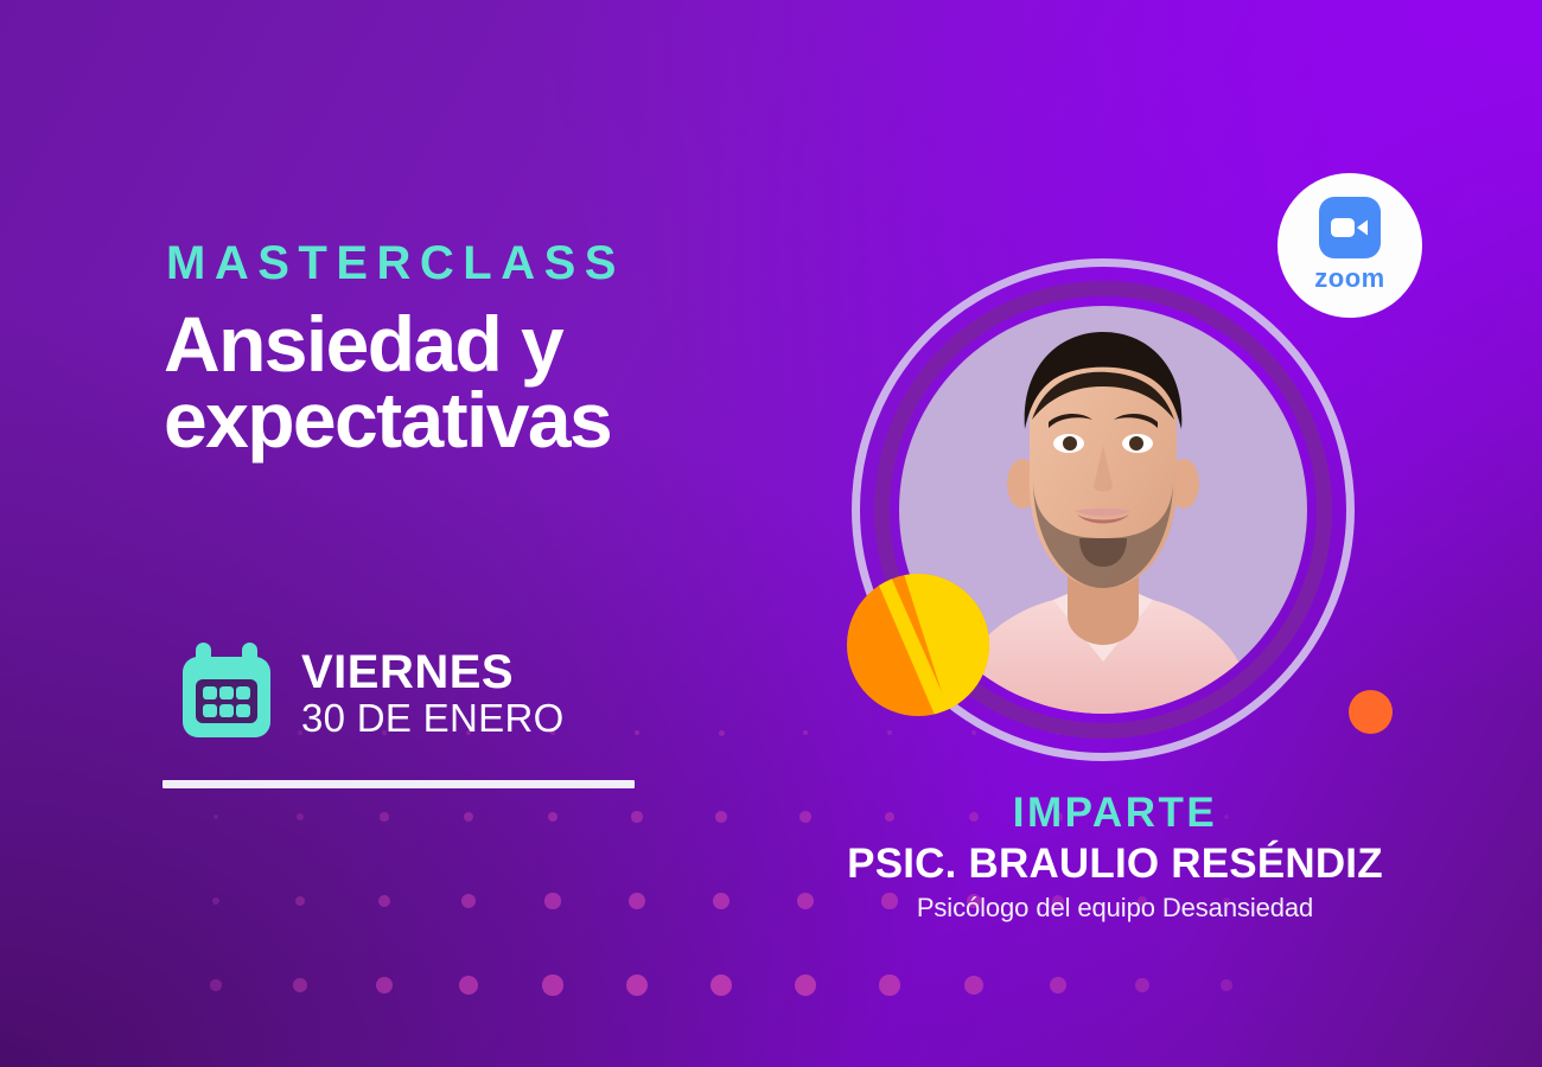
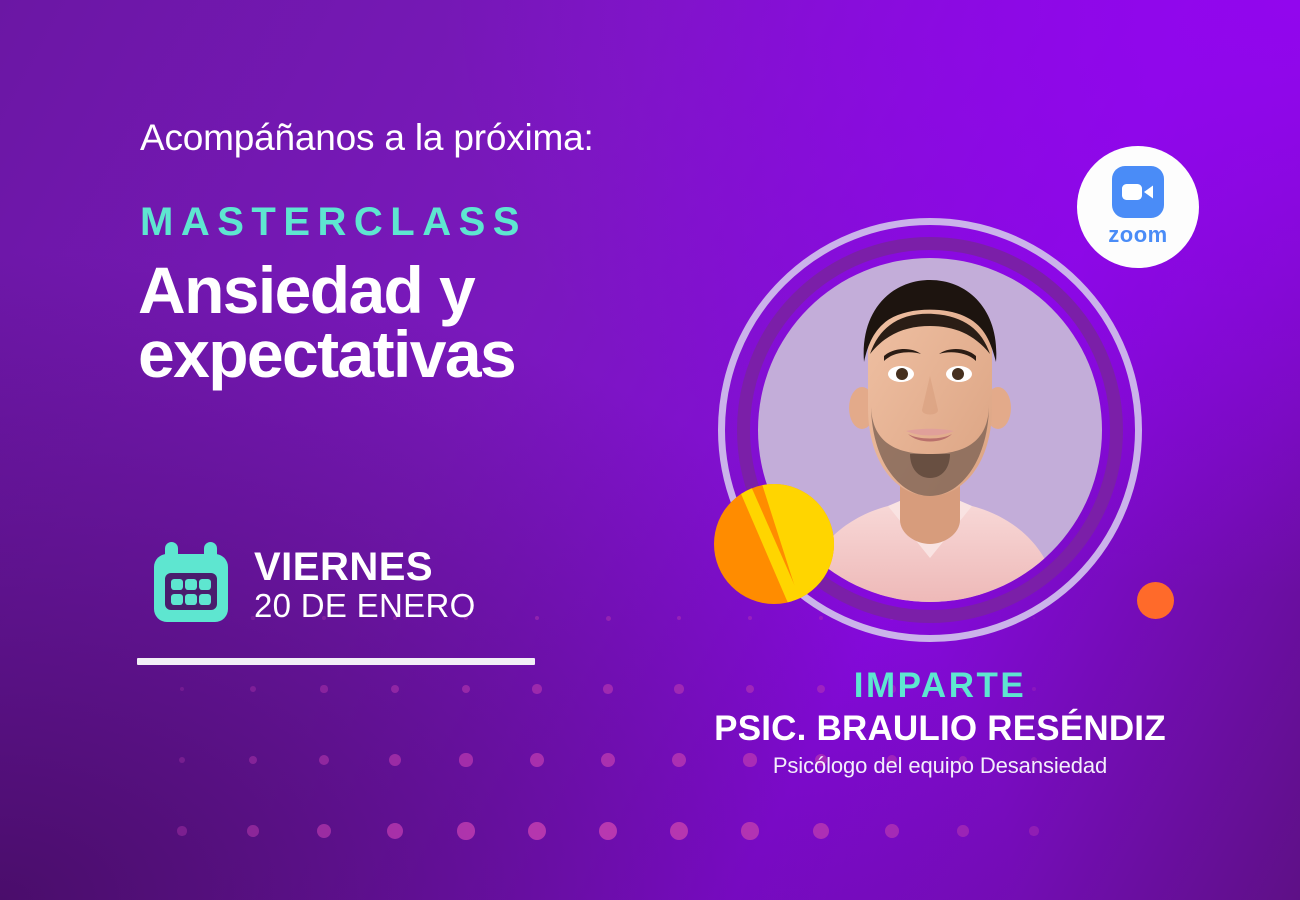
  zoom
+ Acompáñanos a la próxima:
  MASTERCLASS
  Ansiedad y
  expectativas
  VIERNES
- 30 DE ENERO
+ 20 DE ENERO
  IMPARTE
  PSIC. BRAULIO RESÉNDIZ
  Psicólogo del equipo Desansiedad
